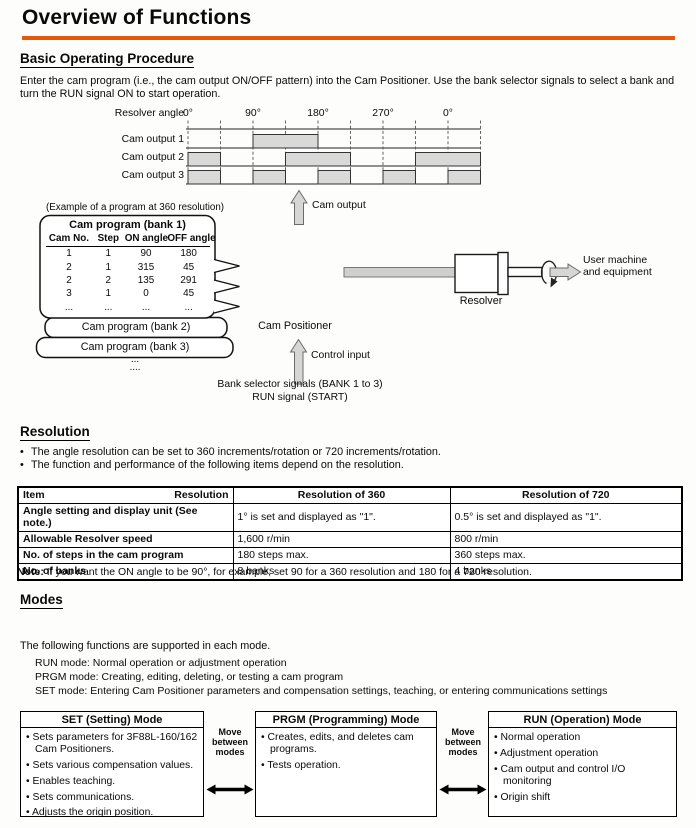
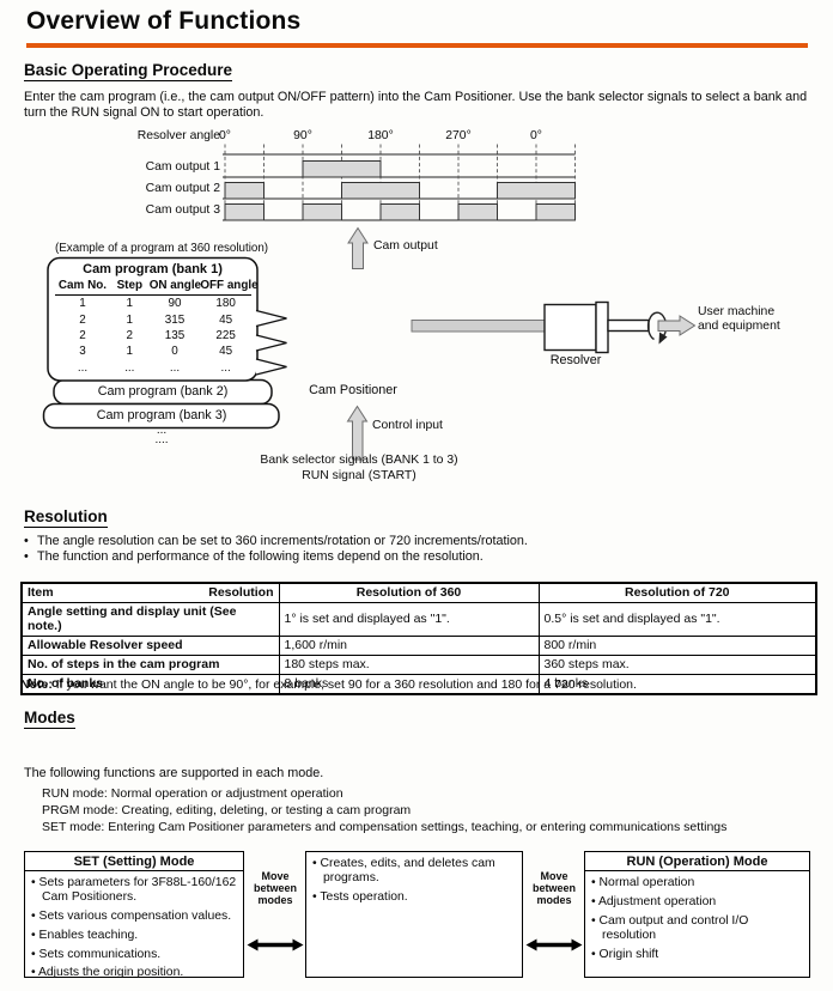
  Overview of Functions
  Basic Operating Procedure
  Enter the cam program (i.e., the cam output ON/OFF pattern) into the Cam Positioner. Use the bank selector signals to select a bank and turn the RUN signal ON to start operation.
  Resolver angle
  0°
  90°
  180°
  270°
  0°
  Cam output 1
  Cam output 2
  Cam output 3
  (Example of a program at 360 resolution)
  Cam program (bank 1)
  Cam No.	Step	ON angle	OFF angle
  1	1	90	180
  2	1	315	45
- 2	2	135	291
+ 2	2	135	225
  3	1	0	45
  ...	...	...	...
  Cam program (bank 2)
  Cam program (bank 3)
  ...
  ....
  Cam output
  Cam Positioner
  Control input
  Bank selector signals (BANK 1 to 3)
  RUN signal (START)
  Resolver
  User machine
  and equipment
  Resolution
  The angle resolution can be set to 360 increments/rotation or 720 increments/rotation.
  The function and performance of the following items depend on the resolution.
  Item Resolution	Resolution of 360	Resolution of 720
  Angle setting and display unit (See note.)	1° is set and displayed as "1".	0.5° is set and displayed as "1".
  Allowable Resolver speed	1,600 r/min	800 r/min
  No. of steps in the cam program	180 steps max.	360 steps max.
  No. of banks	8 banks	4 banks
  Note: If you want the ON angle to be 90°, for example, set 90 for a 360 resolution and 180 for a 720 resolution.
  Modes
  The following functions are supported in each mode.
  RUN mode: Normal operation or adjustment operation
  PRGM mode: Creating, editing, deleting, or testing a cam program
  SET mode: Entering Cam Positioner parameters and compensation settings, teaching, or entering communications settings
  SET (Setting) Mode
  Sets parameters for 3F88L-160/162 Cam Positioners.
  Sets various compensation values.
  Enables teaching.
  Sets communications.
  Adjusts the origin position.
  Move between modes
- PRGM (Programming) Mode
  Creates, edits, and deletes cam programs.
  Tests operation.
  Move between modes
  RUN (Operation) Mode
  Normal operation
  Adjustment operation
- Cam output and control I/O monitoring
+ Cam output and control I/O resolution
  Origin shift
